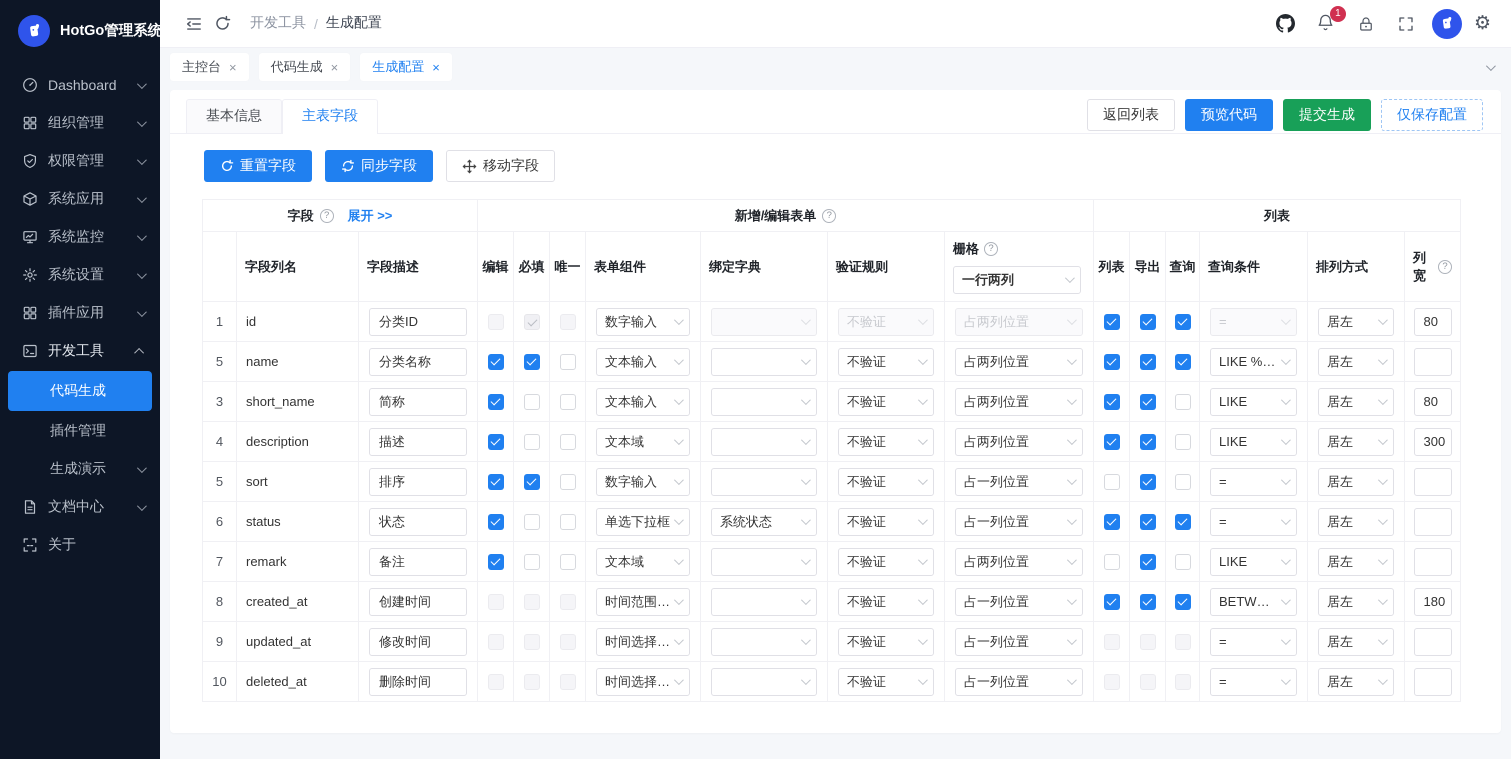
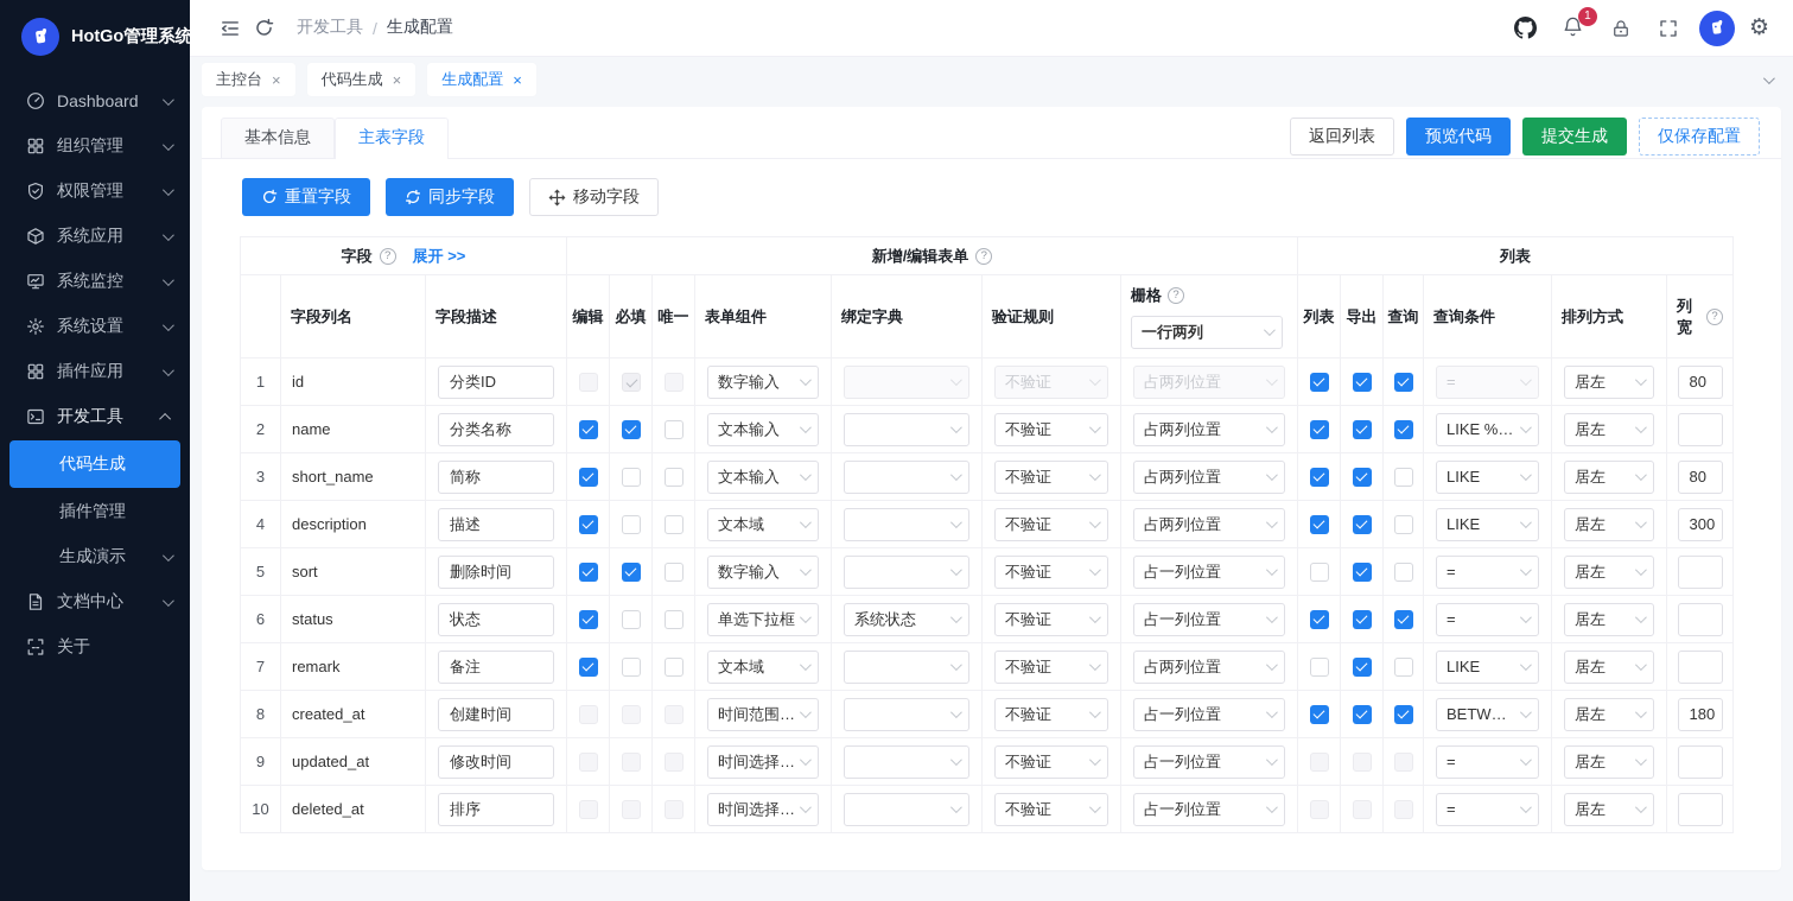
  HotGo管理系统
  Dashboard
  组织管理
  权限管理
  系统应用
  系统监控
  系统设置
  插件应用
  开发工具
  代码生成
  插件管理
  生成演示
  文档中心
  关于
  开发工具
  /
  生成配置
  1
  ⚙
  主控台
  ×
  代码生成
  ×
  生成配置
  ×
  基本信息
  主表字段
  返回列表
  预览代码
  提交生成
  仅保存配置
  重置字段
  同步字段
  移动字段
  字段 展开 >>	新增/编辑表单	列表
  	字段列名	字段描述	编辑	必填	唯一	表单组件	绑定字典	验证规则	栅格 一行两列	列表	导出	查询	查询条件	排列方式	列宽
  1	id	分类ID				数字输入		不验证	占两列位置				=	居左	80
- 5	name	分类名称				文本输入		不验证	占两列位置				LIKE %...	居左
+ 2	name	分类名称				文本输入		不验证	占两列位置				LIKE %...	居左
  3	short_name	简称				文本输入		不验证	占两列位置				LIKE	居左	80
  4	description	描述				文本域		不验证	占两列位置				LIKE	居左	300
- 5	sort	排序				数字输入		不验证	占一列位置				=	居左
+ 5	sort	删除时间				数字输入		不验证	占一列位置				=	居左
  6	status	状态				单选下拉框	系统状态	不验证	占一列位置				=	居左
  7	remark	备注				文本域		不验证	占两列位置				LIKE	居左
  8	created_at	创建时间				时间范围选		不验证	占一列位置				BETWEE	居左	180
  9	updated_at	修改时间				时间选择(Y		不验证	占一列位置				=	居左
- 10	deleted_at	删除时间				时间选择(Y		不验证	占一列位置				=	居左
+ 10	deleted_at	排序				时间选择(Y		不验证	占一列位置				=	居左
